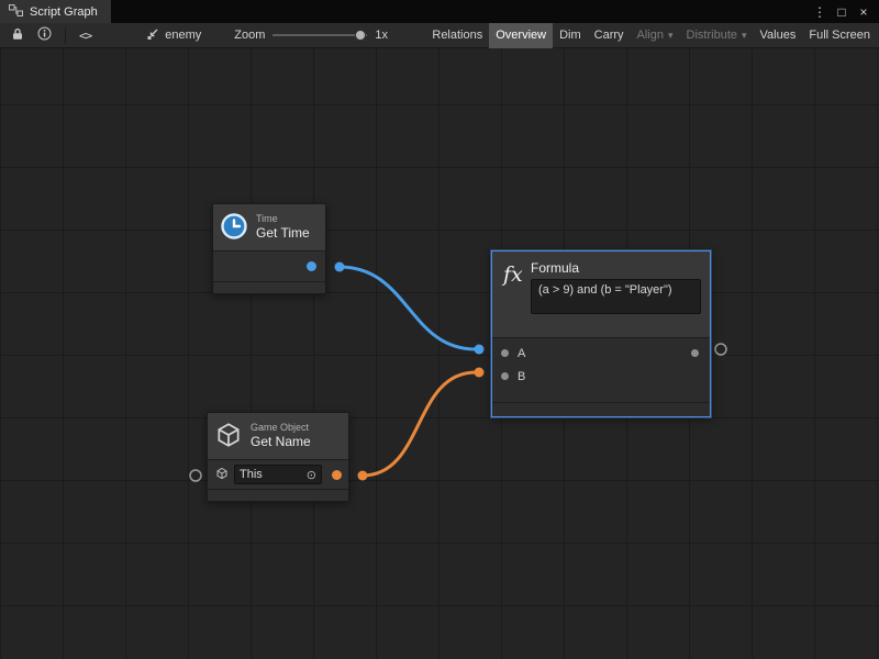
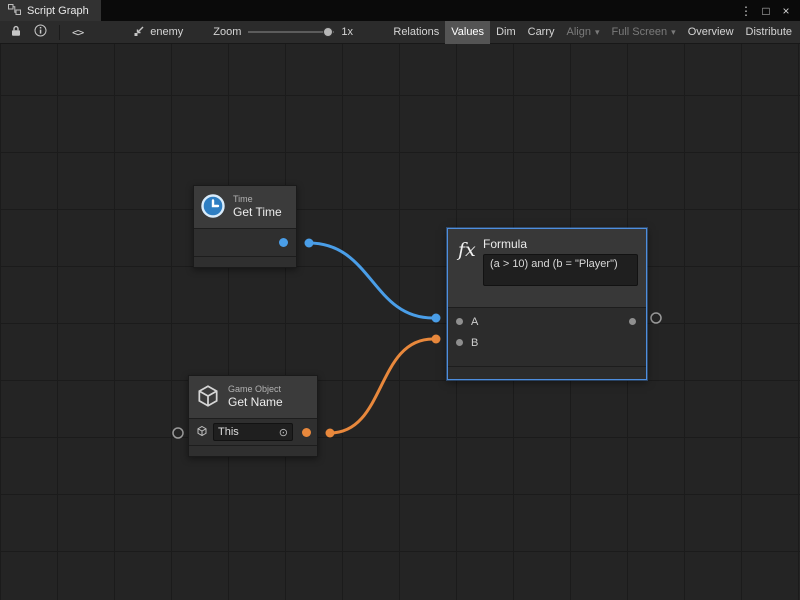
  Script Graph
  ⋮
  □
  ×
  <>
  enemy
  Zoom
  1x
  Relations
- Overview
+ Values
  Dim
  Carry
  Align
  ▾
- Distribute
+ Full Screen
  ▾
- Values
+ Overview
- Full Screen
+ Distribute
  Time
  Get Time
  fx
  Formula
- (a > 9) and (b = "Player")
+ (a > 10) and (b = "Player")
  A
  B
  Game Object
  Get Name
  This
  ⊙
